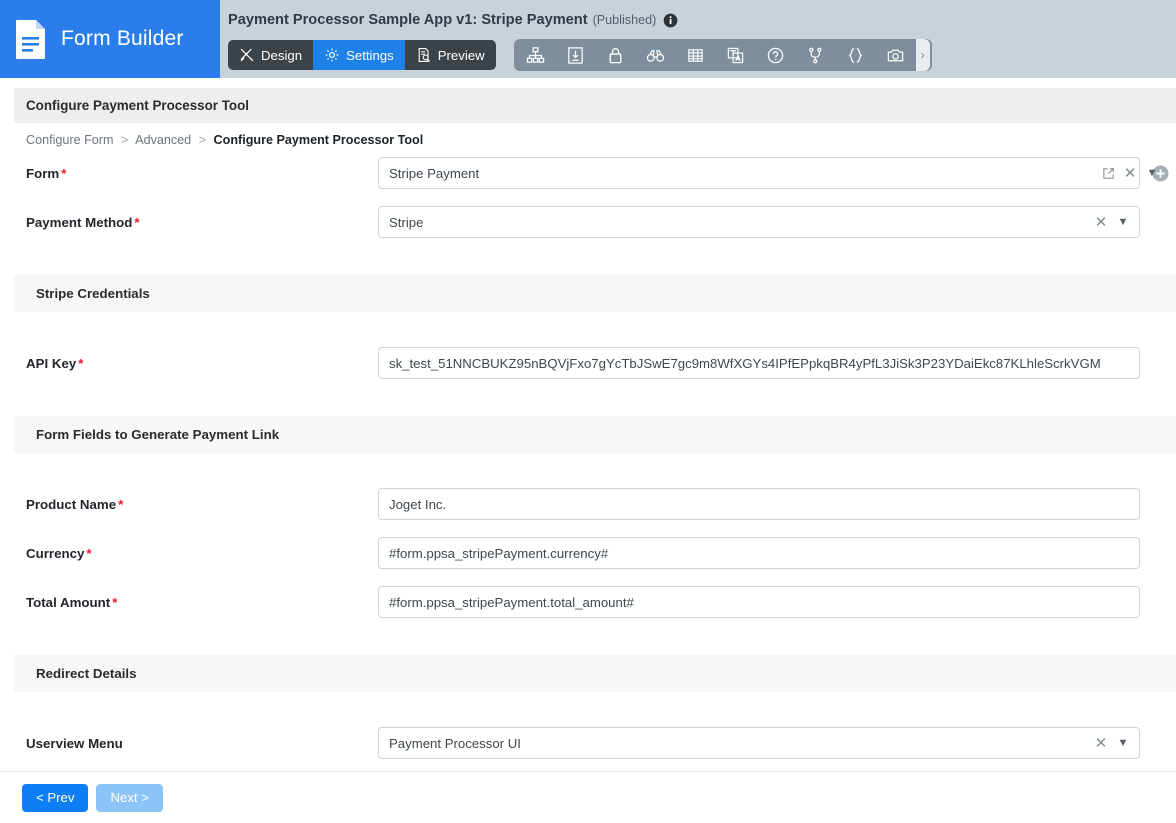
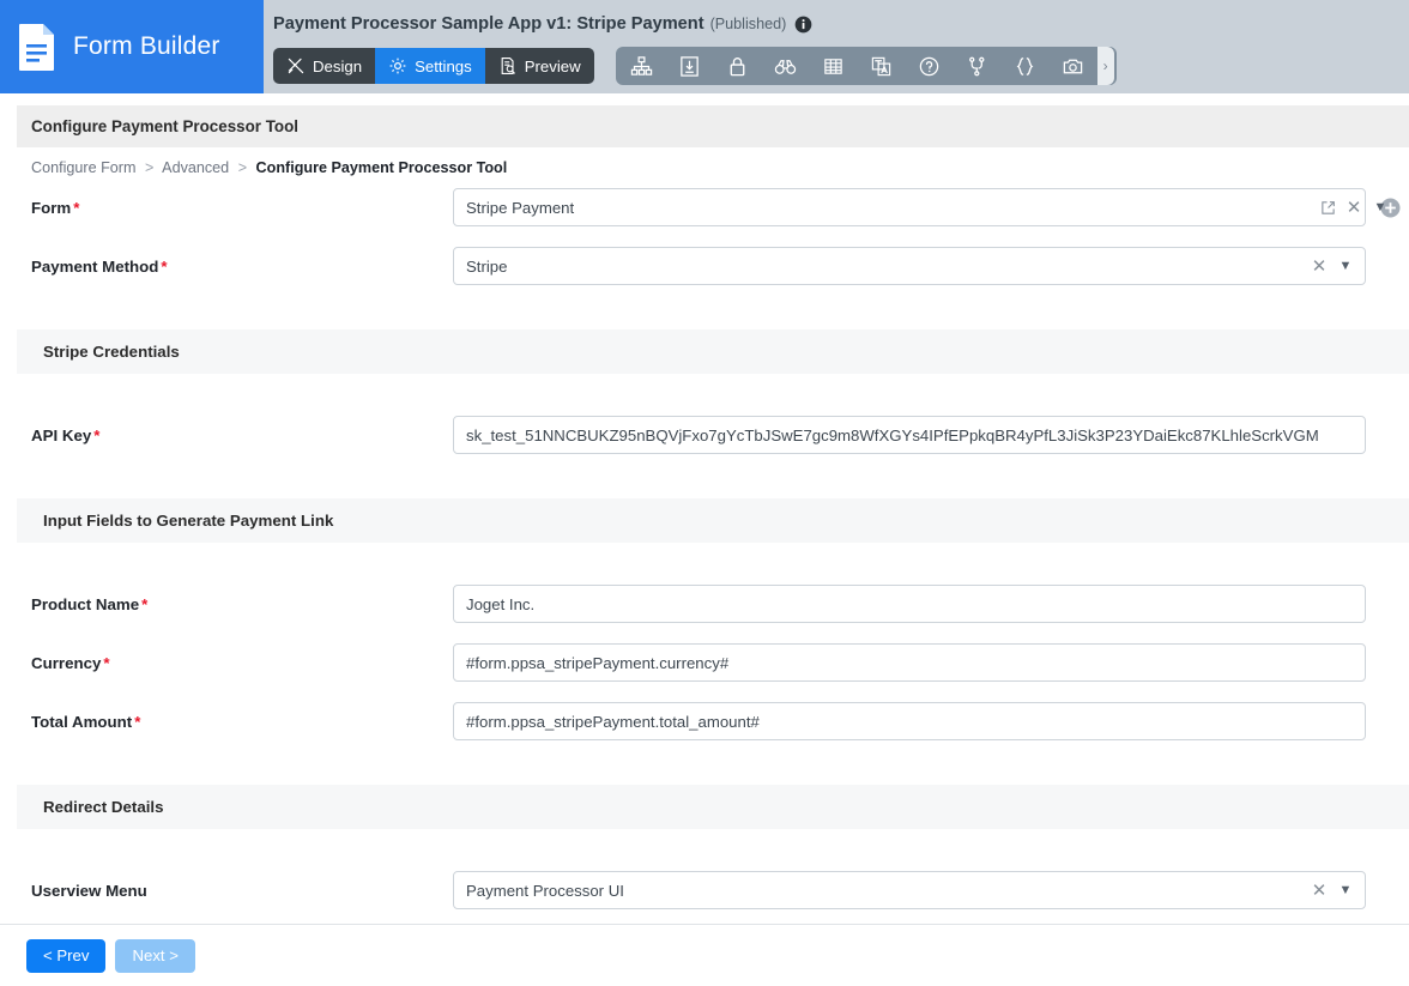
  Form Builder
  Payment Processor Sample App v1: Stripe Payment
  (Published)
  Design
  Settings
  Preview
  ›
  Configure Payment Processor Tool
  Configure Form > Advanced > Configure Payment Processor Tool
  Form *
  Stripe Payment
  ✕
  ▼
  Payment Method *
  Stripe
  ✕
  ▼
  Stripe Credentials
  API Key *
  sk_test_51NNCBUKZ95nBQVjFxo7gYcTbJSwE7gc9m8WfXGYs4IPfEPpkqBR4yPfL3JiSk3P23YDaiEkc87KLhleScrkVGM
- Form Fields to Generate Payment Link
+ Input Fields to Generate Payment Link
  Product Name *
  Joget Inc.
  Currency *
  #form.ppsa_stripePayment.currency#
  Total Amount *
  #form.ppsa_stripePayment.total_amount#
  Redirect Details
  Userview Menu
  Payment Processor UI
  ✕
  ▼
  < Prev
  Next >
